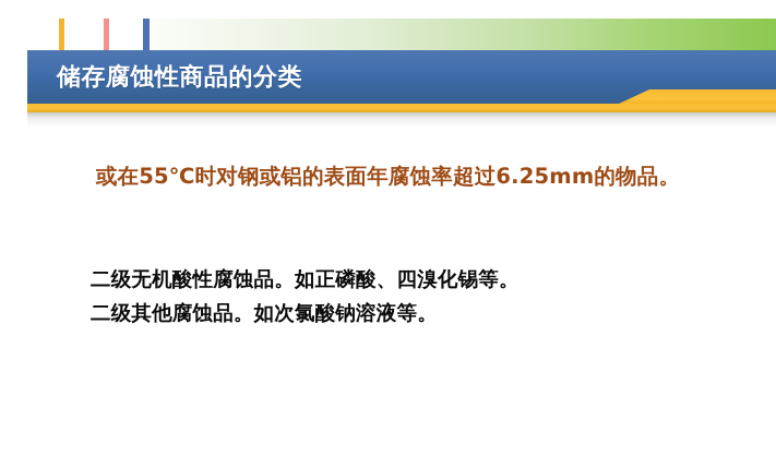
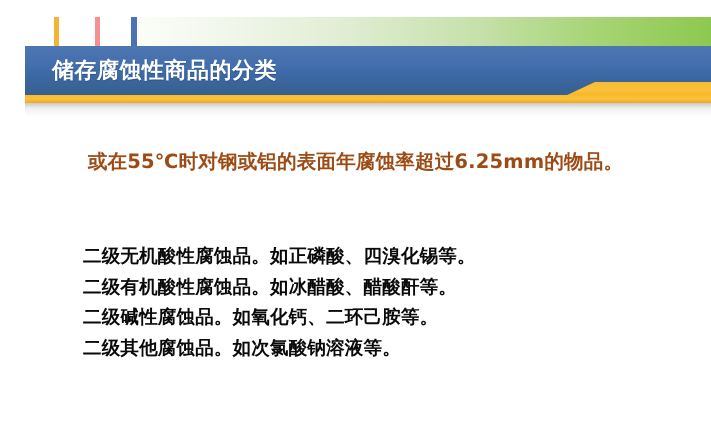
  储存腐蚀性商品的分类
  或在55℃时对钢或铝的表面年腐蚀率超过6.25mm的物品。
  二级无机酸性腐蚀品。如正磷酸、四溴化锡等。
+ 二级有机酸性腐蚀品。如冰醋酸、醋酸酐等。
+ 二级碱性腐蚀品。如氧化钙、二环己胺等。
  二级其他腐蚀品。如次氯酸钠溶液等。
